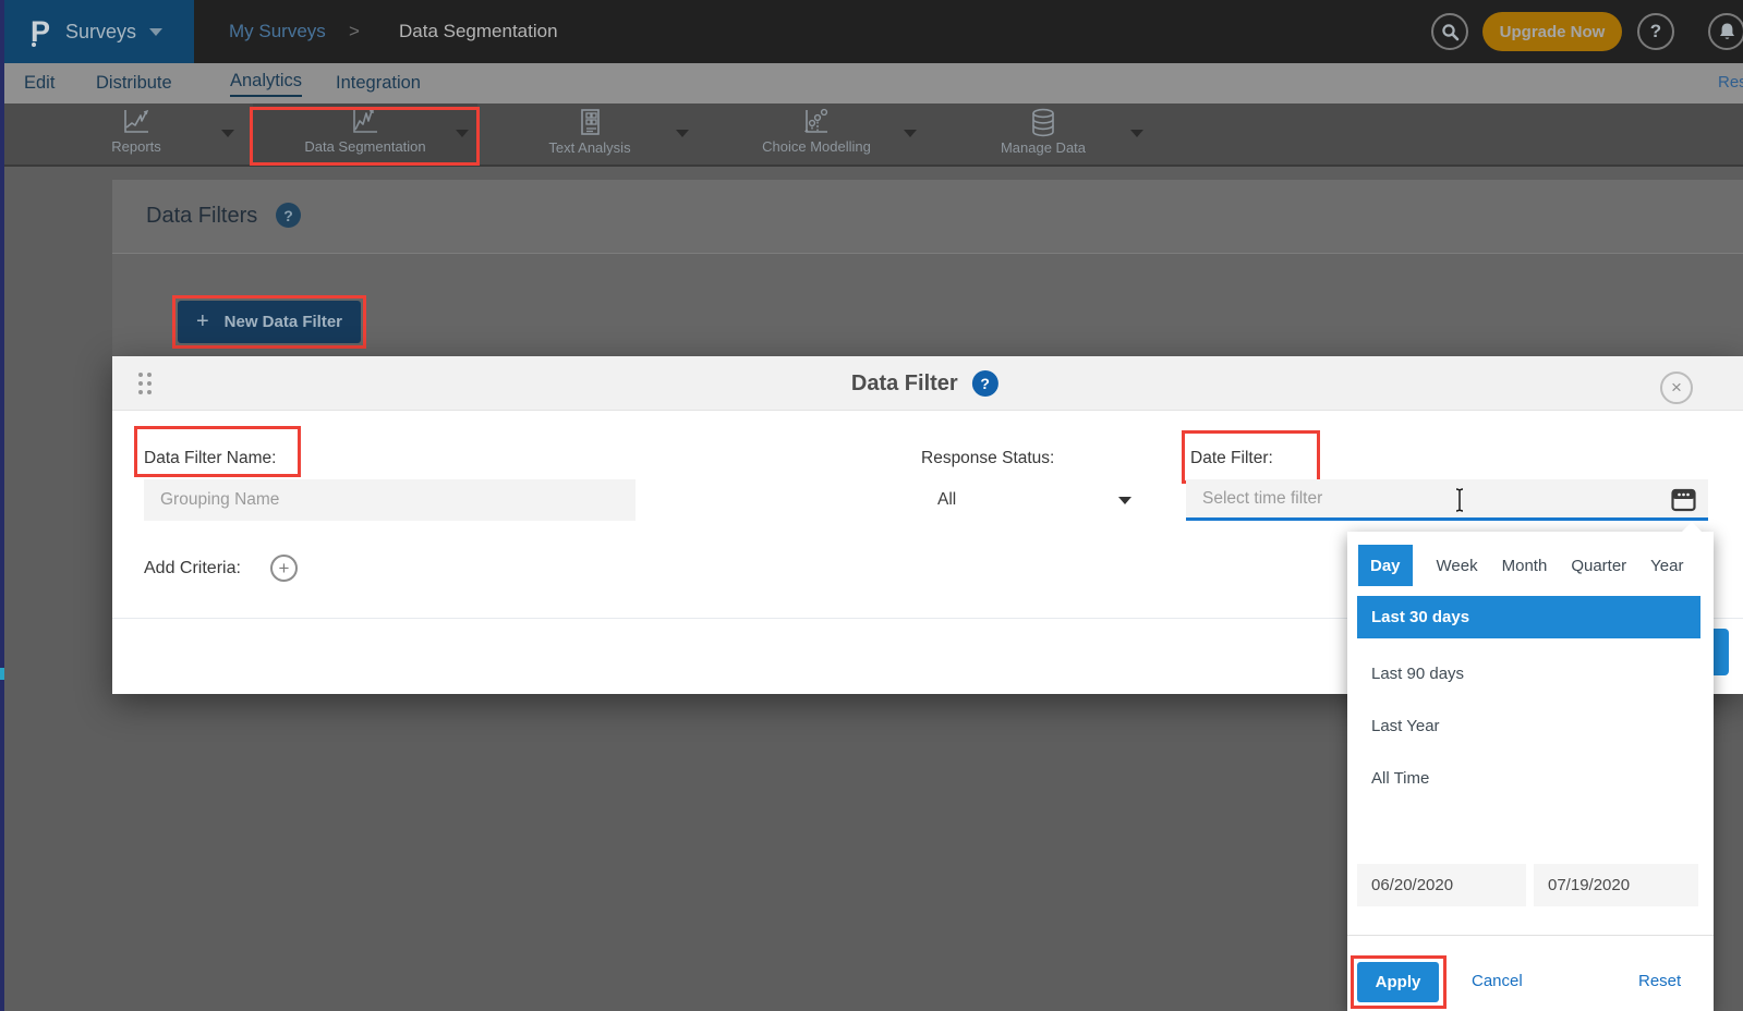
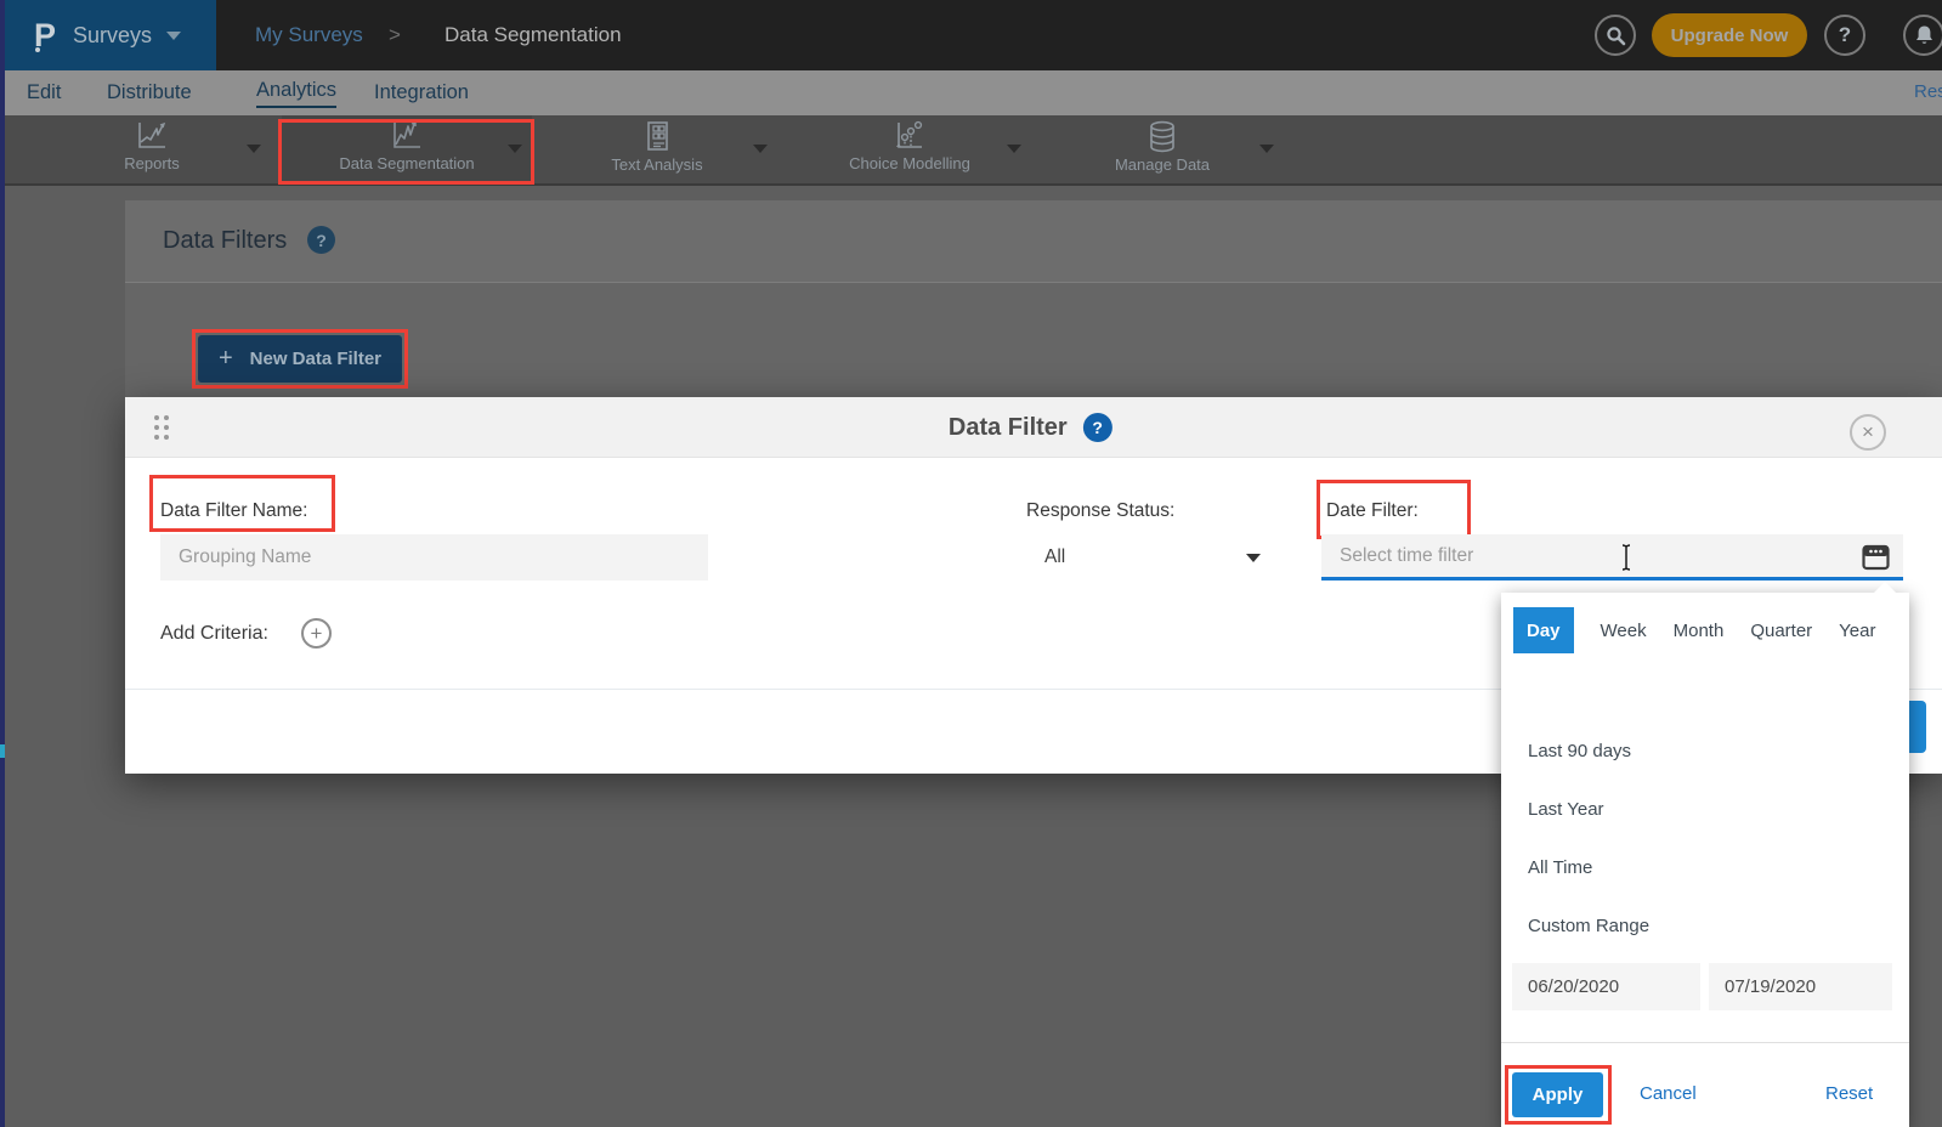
  P
  Surveys
  My Surveys
  >
  Data Segmentation
  Upgrade Now
  ?
  Edit
  Distribute
  Analytics
  Integration
  Reports
  Data Segmentation
  Text Analysis
  Choice Modelling
  Manage Data
  Data Filters
  ?
  +
  New Data Filter
  Data Filter
  ?
  ×
  Data Filter Name:
  Response Status:
  Date Filter:
  Grouping Name
  All
  Select time filter
  Add Criteria:
  +
  Day
  Week
  Month
  Quarter
  Year
- Last 30 days
  Last 90 days
  Last Year
  All Time
+ Custom Range
  06/20/2020
  07/19/2020
  Apply
  Cancel
  Reset
